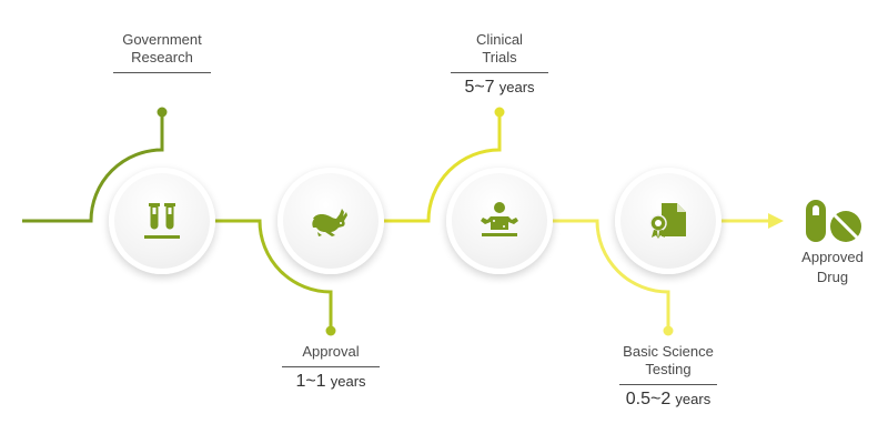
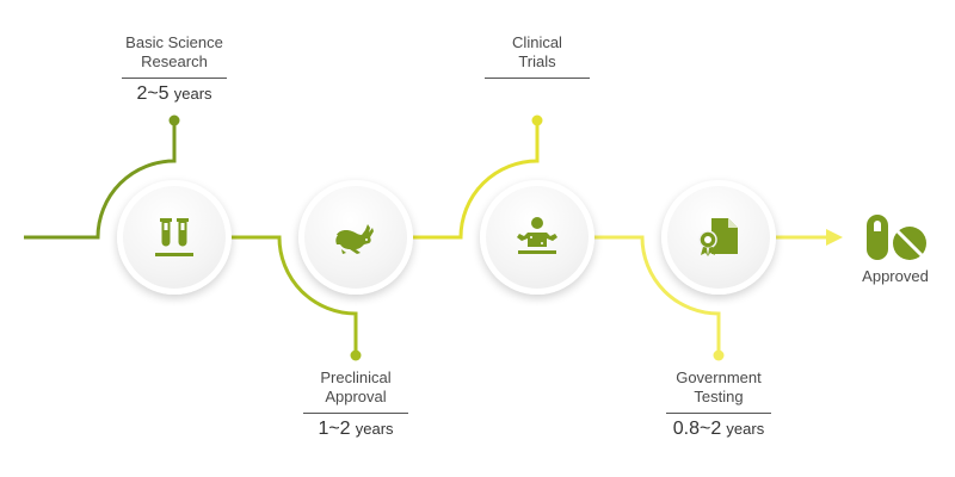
- Government
+ Basic Science
  Research
+ 2~5 years
+ Preclinical
  Approval
- 1~1 years
+ 1~2 years
  Clinical
  Trials
- 5~7 years
- Basic Science
+ Government
  Testing
- 0.5~2 years
+ 0.8~2 years
  Approved
- Drug
